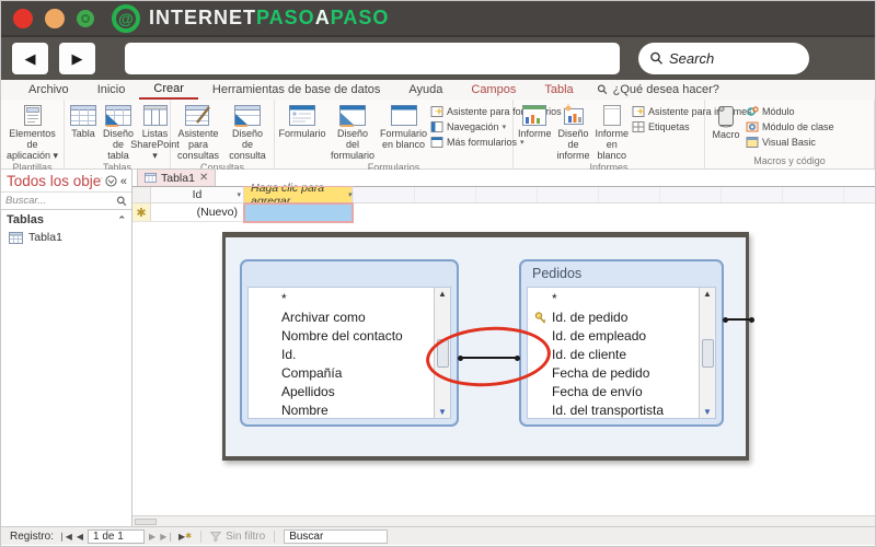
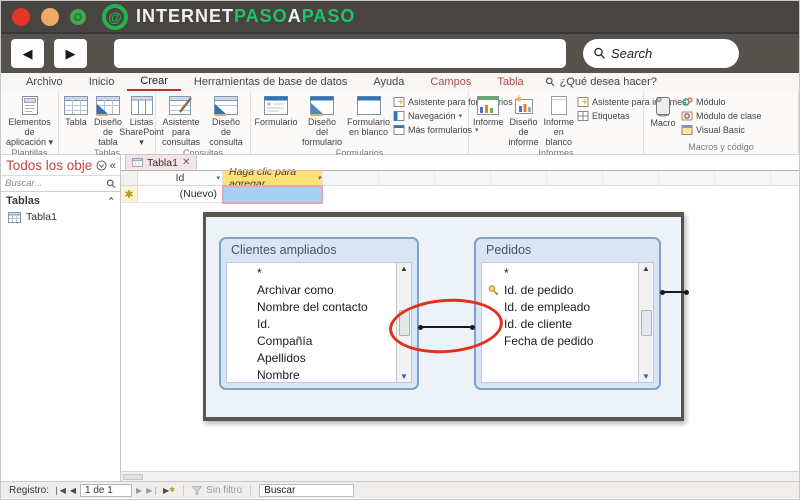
  @
  INTERNETPASOAPASO
  ◀
  ▶
  Search
  Archivo
  Inicio
  Crear
  Herramientas de base de datos
  Ayuda
  Campos
  Tabla
  ¿Qué desea hacer?
  Elementos de aplicación ▾
  Plantillas
  Tabla
  Diseño de tabla
  Listas SharePoint ▾
  Tablas
  Asistente para consultas
  Diseño de consulta
  Formulario
  Diseño del formulario
  Formulario en blanco
  Asistente para forrios
  Navegación
  Más formularios
  Formularios
  Informe
  Diseño de informe
  Informe en blanco
  Asistente para imes
  Etiquetas
  Informes
  Macro
  Módulo
  Módulo de clase
  Visual Basic
  Macros y código
  Todos los obje
  «
  Buscar...
  Tablas
  ⌃
  Tabla1
  Tabla1
  ✕
  Id
  Haga clic para agregar
  ✱
  (Nuevo)
+ Clientes ampliados
  *
  Archivar como
  Nombre del contacto
  Id.
  Compañía
  Apellidos
  Nombre
  ▲
  ▼
  Pedidos
  *
  Id. de pedido
  Id. de empleado
  Id. de cliente
  Fecha de pedido
- Fecha de envío
- Id. del transportista
  ▲
  ▼
  Registro:
  ❘◀
  ◀
  1 de 1
  ▶
  ▶❘
  ▶
  Sin filtro
  Buscar
